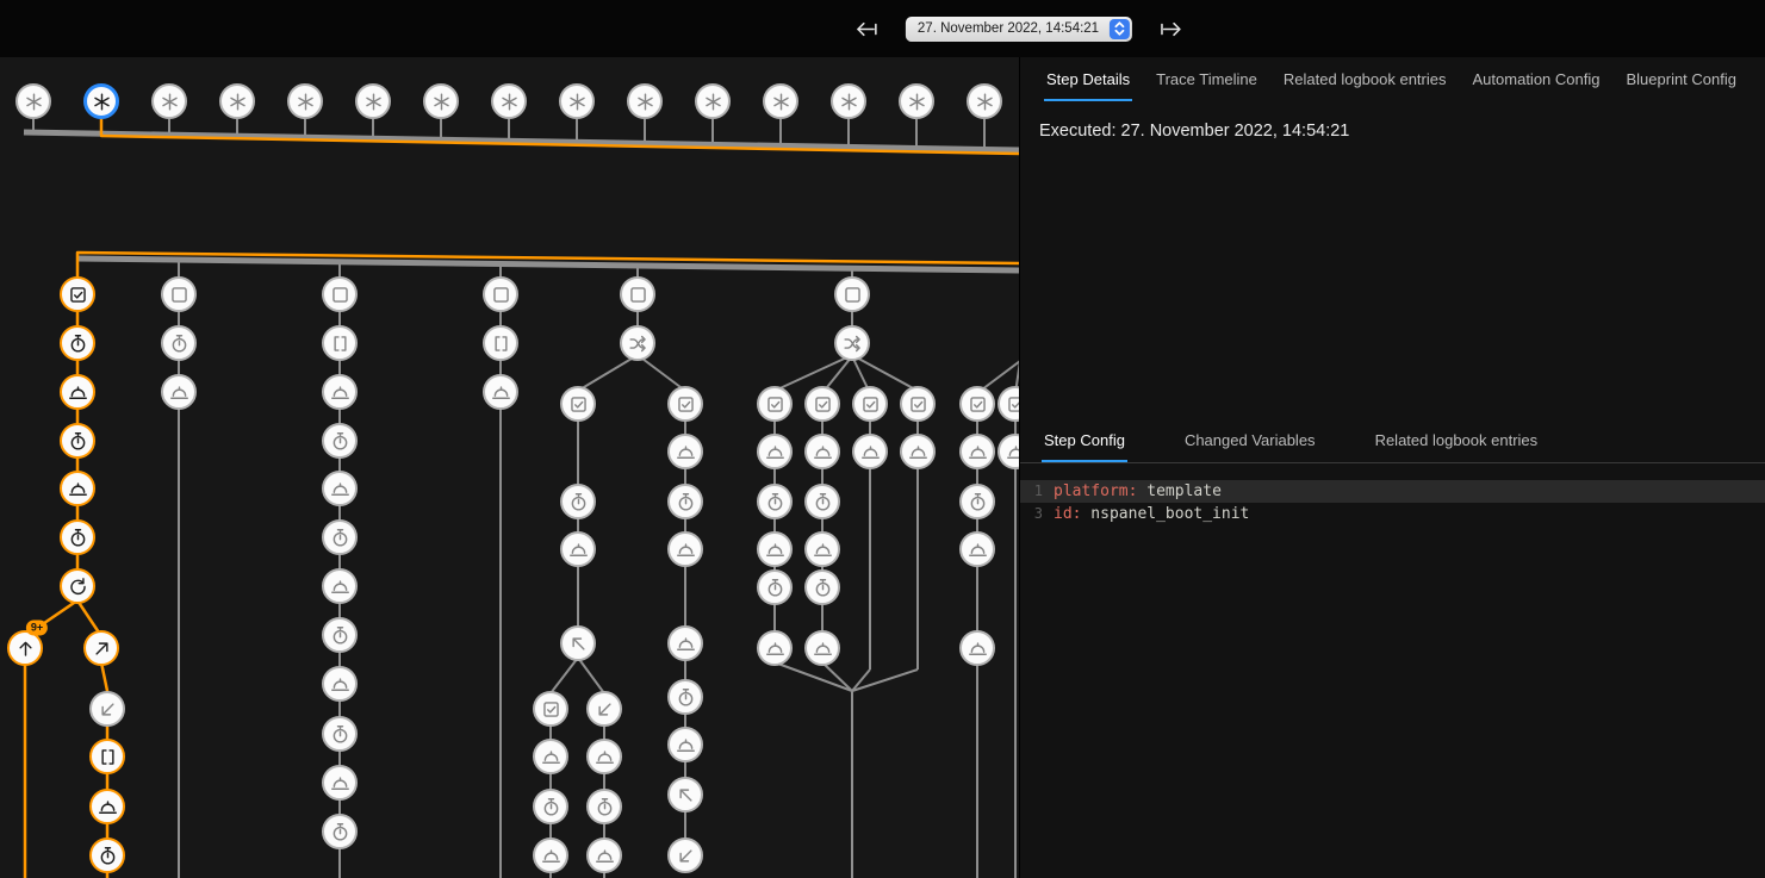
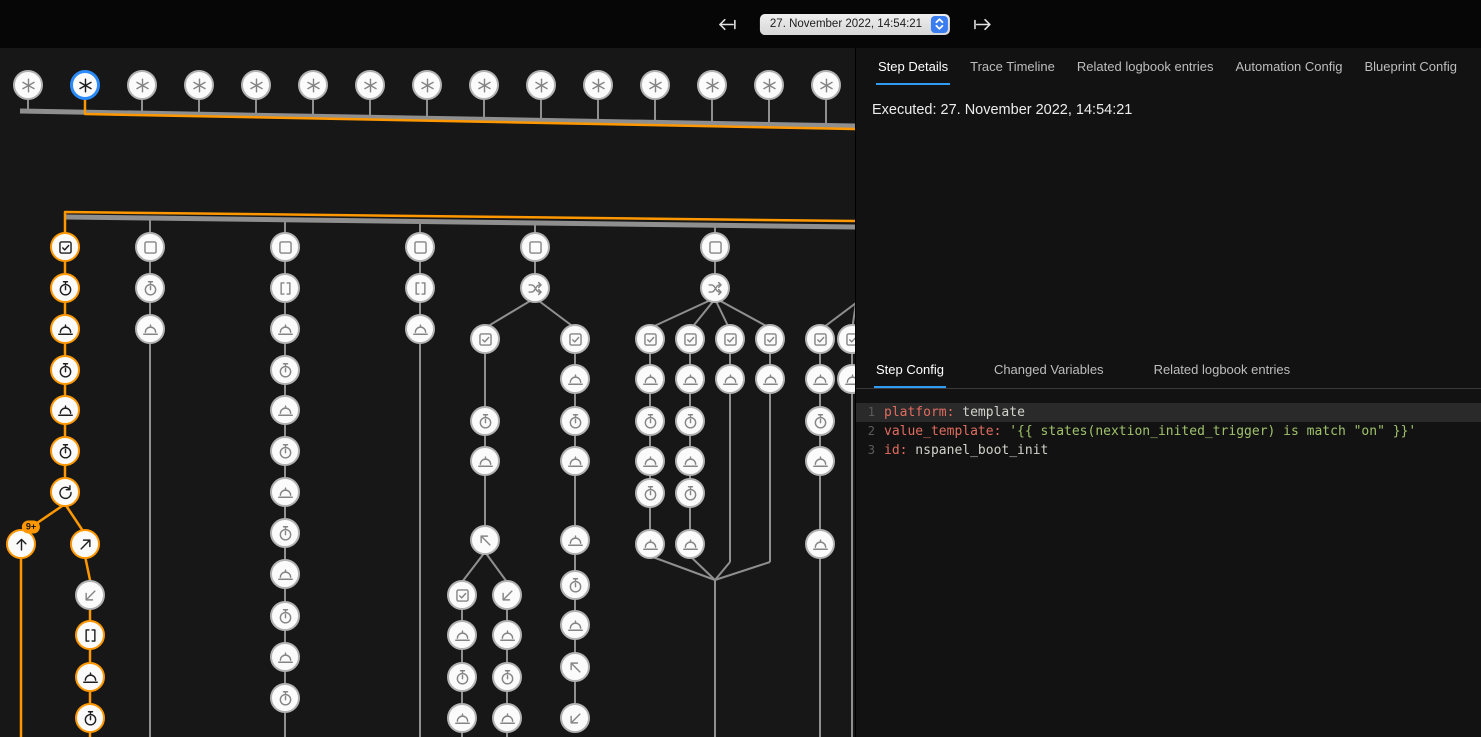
  9+
  27. November 2022, 14:54:21
  Step Details
  Trace Timeline
  Related logbook entries
  Automation Config
  Blueprint Config
  Executed: 27. November 2022, 14:54:21
  Step Config
  Changed Variables
  Related logbook entries
  1
  platform:
  template
+ 2
+ value_template:
+ '{{ states(nextion_inited_trigger) is match "on" }}'
  3
  id:
  nspanel_boot_init
